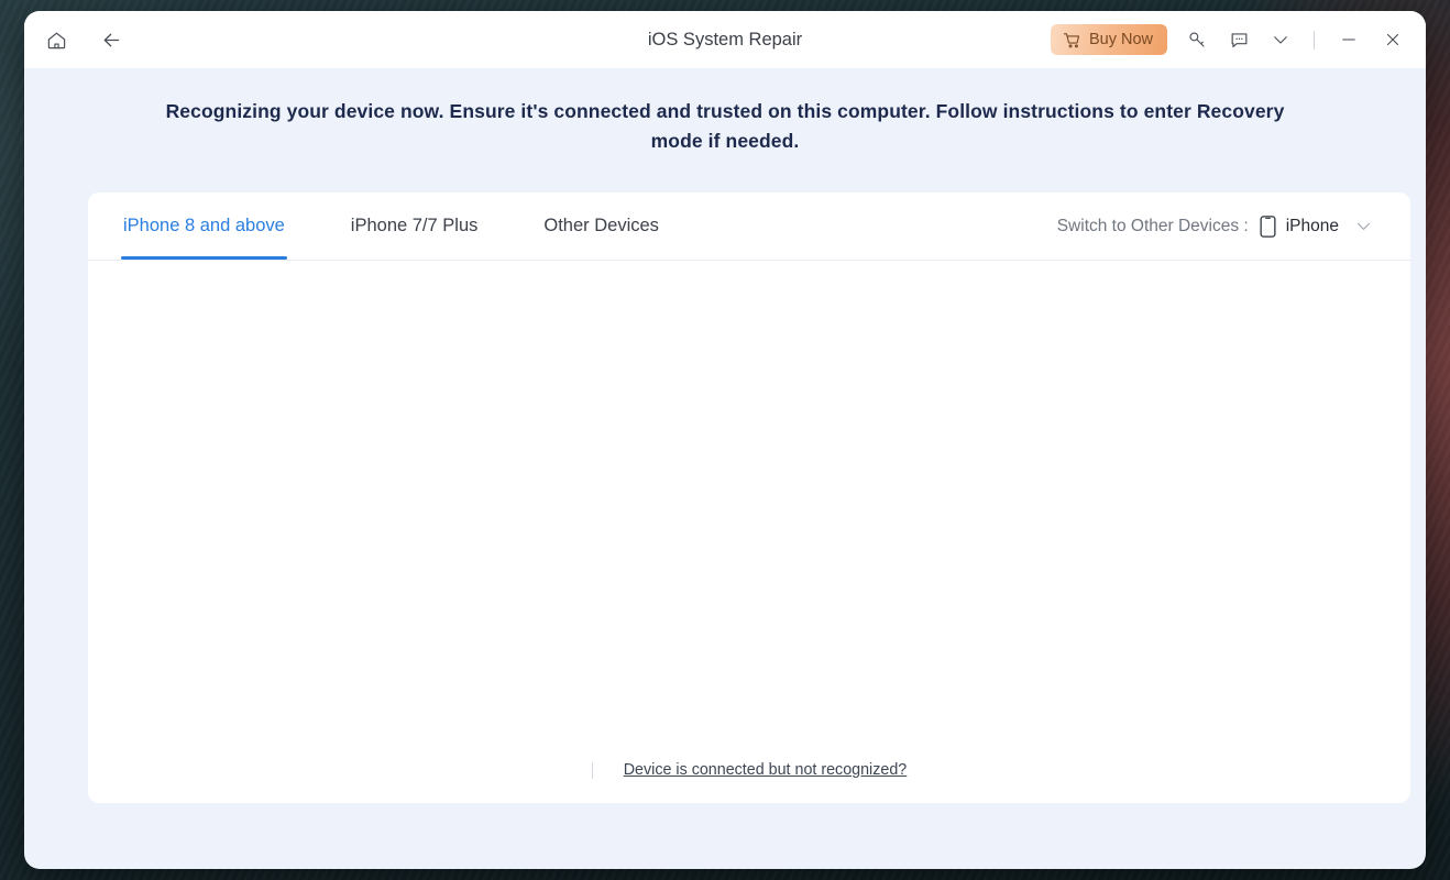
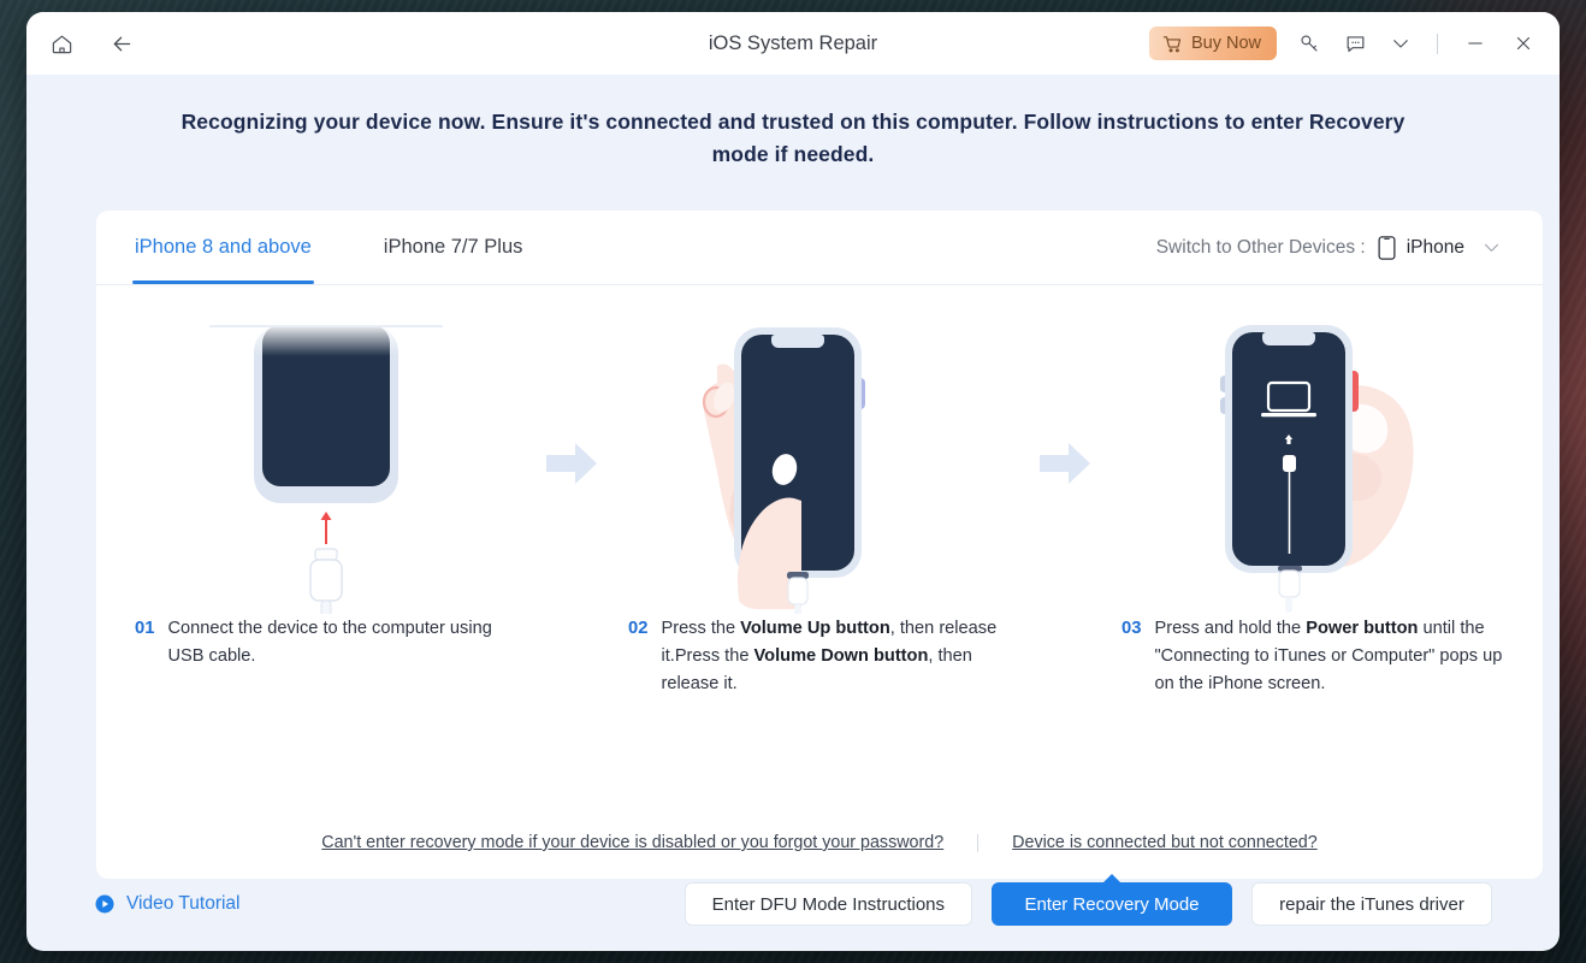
  iOS System Repair
  Buy Now
  Recognizing your device now. Ensure it's connected and trusted on this computer. Follow instructions to enter Recovery mode if needed.
  iPhone 8 and above
  iPhone 7/7 Plus
- Other Devices
  Switch to Other Devices :
  iPhone
+ 01
+ Connect the device to the computer using USB cable.
+ 02
+ Press the Volume Up button, then release it.Press the Volume Down button, then release it.
+ 03
+ Press and hold the Power button until the "Connecting to iTunes or Computer" pops up on the iPhone screen.
+ Can't enter recovery mode if your device is disabled or you forgot your password?
- Device is connected but not recognized?
+ Device is connected but not connected?
+ Video Tutorial
+ Enter DFU Mode Instructions
+ Enter Recovery Mode
+ repair the iTunes driver
